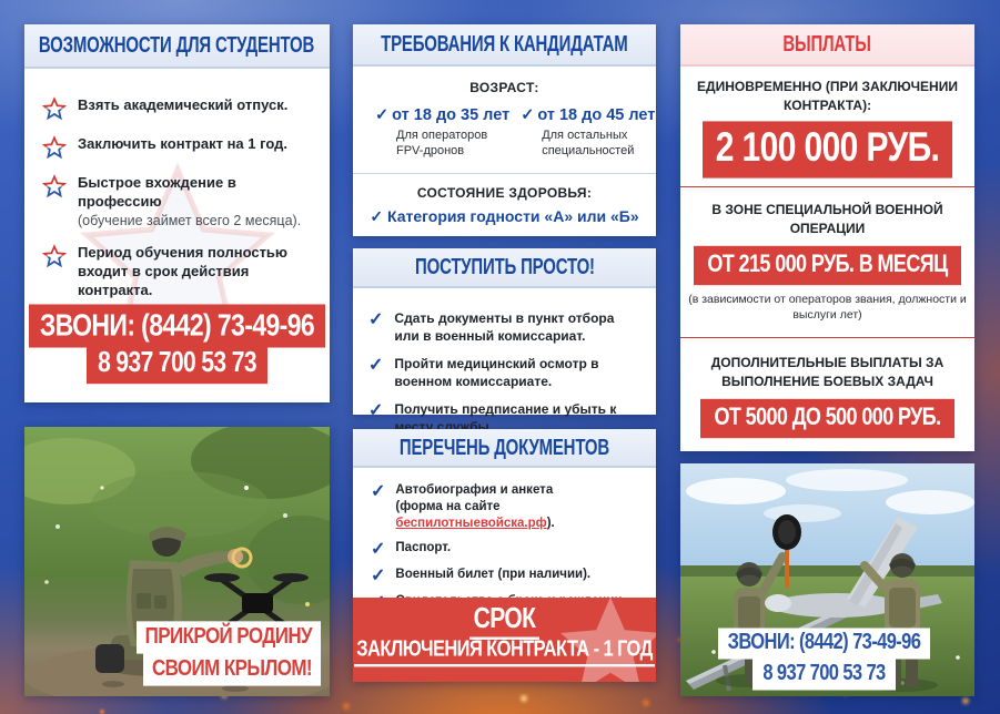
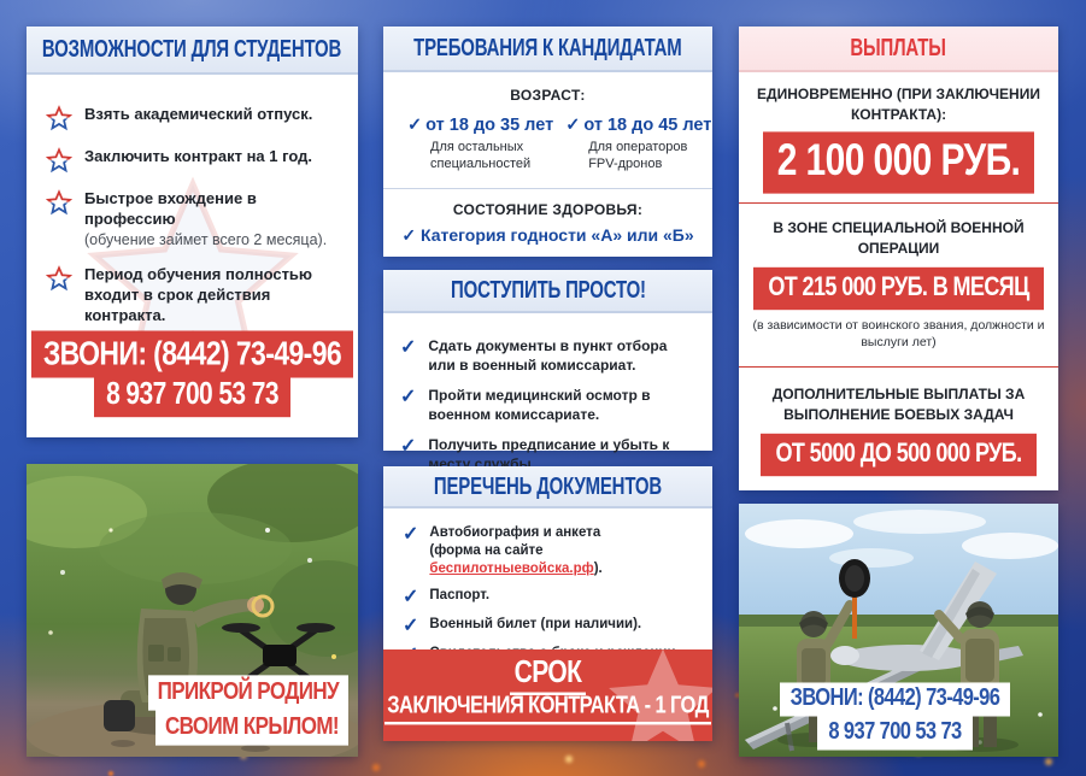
  ВОЗМОЖНОСТИ ДЛЯ СТУДЕНТОВ
  Взять академический отпуск.
  Заключить контракт на 1 год.
  Быстрое вхождение в профессию
  (обучение займет всего 2 месяца).
  Период обучения полностью входит в срок действия контракта.
  ЗВОНИ: (8442) 73-49-96
  8 937 700 53 73
  ПРИКРОЙ РОДИНУ
  СВОИМ КРЫЛОМ!
  ТРЕБОВАНИЯ К КАНДИДАТАМ
  ВОЗРАСТ:
  ✓ от 18 до 35 лет
- Для операторов FPV-дронов
+ Для остальных специальностей
  ✓ от 18 до 45 лет
- Для остальных специальностей
+ Для операторов FPV-дронов
  СОСТОЯНИЕ ЗДОРОВЬЯ:
  ✓ Категория годности «А» или «Б»
  ПОСТУПИТЬ ПРОСТО!
  ✓
  Сдать документы в пункт отбора или в военный комиссариат.
  ✓
  Пройти медицинский осмотр в военном комиссариате.
  ✓
  Получить предписание и убыть к месту службы.
  ПЕРЕЧЕНЬ ДОКУМЕНТОВ
  ✓
  Автобиография и анкета
  (форма на сайте беспилотныевойска.рф).
  ✓
  Паспорт.
  ✓
  Военный билет (при наличии).
  СРОК
  ЗАКЛЮЧЕНИЯ КОНТРАКТА - 1 ГОД
  ВЫПЛАТЫ
  ЕДИНОВРЕМЕННО (ПРИ ЗАКЛЮЧЕНИИ КОНТРАКТА):
  2 100 000 РУБ.
  В ЗОНЕ СПЕЦИАЛЬНОЙ ВОЕННОЙ ОПЕРАЦИИ
  ОТ 215 000 РУБ. В МЕСЯЦ
- (в зависимости от операторов звания, должности и выслуги лет)
+ (в зависимости от воинского звания, должности и выслуги лет)
  ДОПОЛНИТЕЛЬНЫЕ ВЫПЛАТЫ ЗА ВЫПОЛНЕНИЕ БОЕВЫХ ЗАДАЧ
  ОТ 5000 ДО 500 000 РУБ.
  ЗВОНИ: (8442) 73-49-96
  8 937 700 53 73
